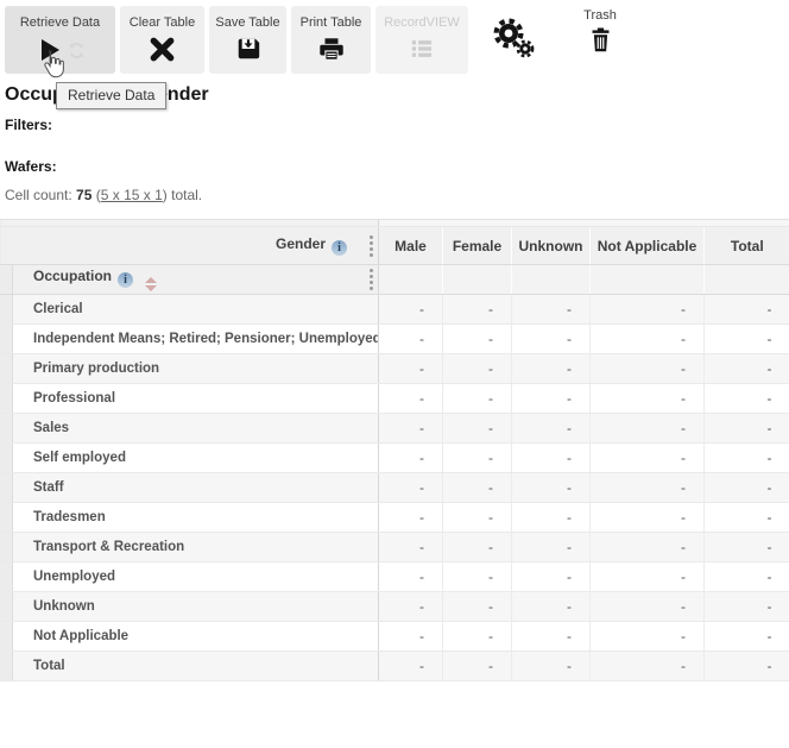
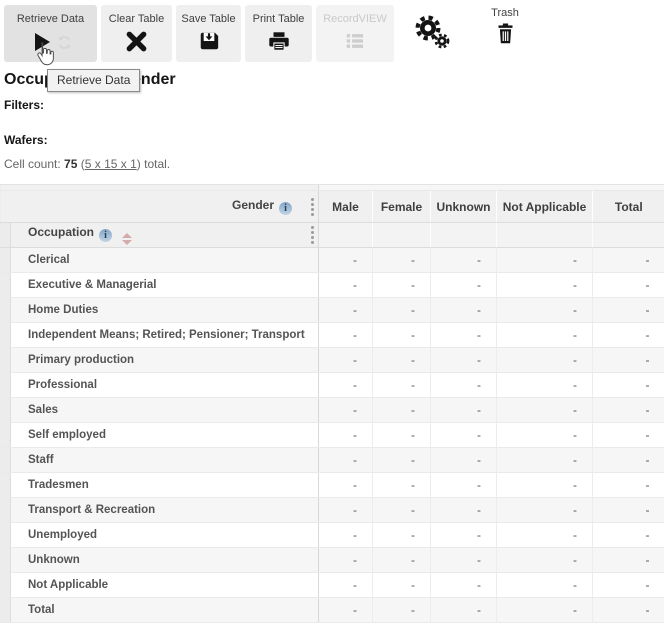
  Retrieve Data
  Clear Table
  Save Table
  Print Table
  RecordVIEW
  Trash
  Retrieve Data
  Filters:
  Wafers:
  Cell count: 75 (5 x 15 x 1) total.
  Gender i	Male	Female	Unknown	Not Applicable	Total
  	Occupation i
  	Clerical	-	-	-	-	-
+ 	Executive & Managerial	-	-	-	-	-
+ 	Home Duties	-	-	-	-	-
- 	Independent Means; Retired; Pensioner; Unemployed	-	-	-	-	-
+ 	Independent Means; Retired; Pensioner; Transport	-	-	-	-	-
  	Primary production	-	-	-	-	-
  	Professional	-	-	-	-	-
  	Sales	-	-	-	-	-
  	Self employed	-	-	-	-	-
  	Staff	-	-	-	-	-
  	Tradesmen	-	-	-	-	-
  	Transport & Recreation	-	-	-	-	-
  	Unemployed	-	-	-	-	-
  	Unknown	-	-	-	-	-
  	Not Applicable	-	-	-	-	-
  	Total	-	-	-	-	-
